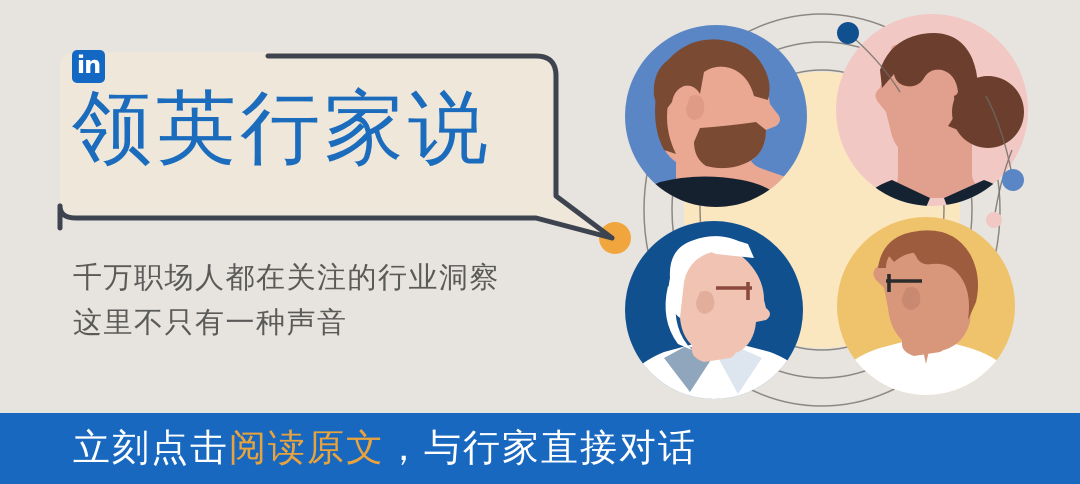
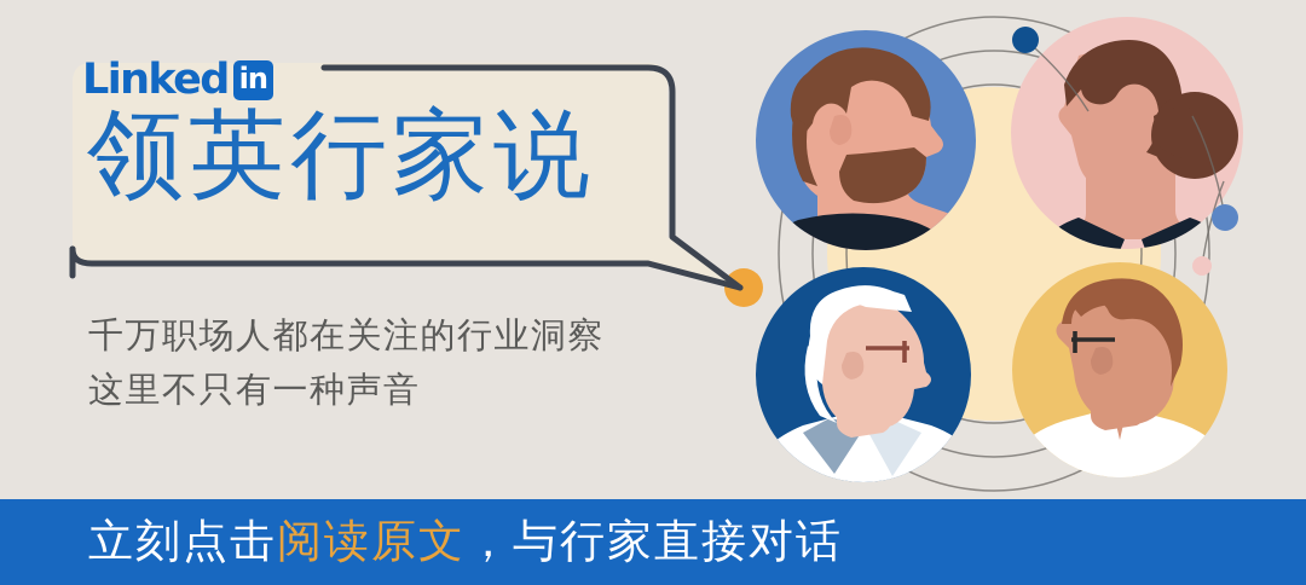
+ Linked
  in
  领英行家说
  千万职场人都在关注的行业洞察
  这里不只有一种声音
  立刻点击阅读原文，与行家直接对话
